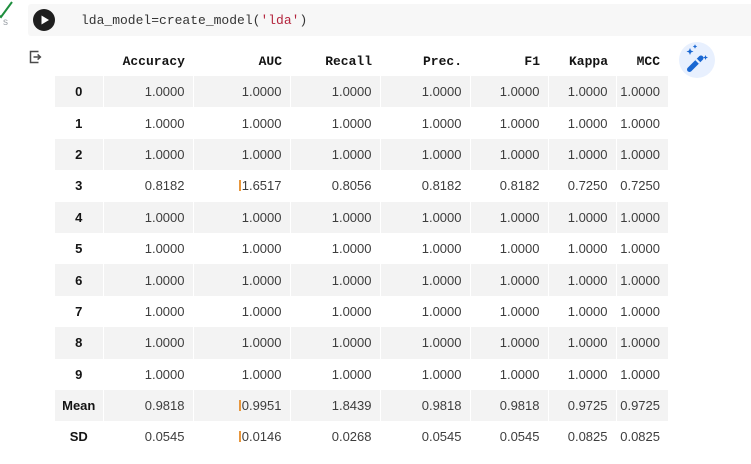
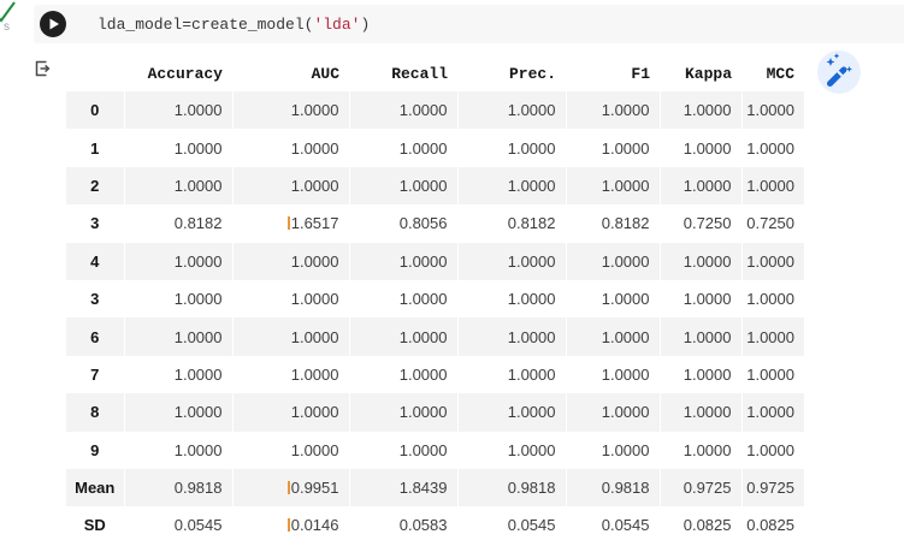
  s
  lda_model=create_model('lda')
  	Accuracy	AUC	Recall	Prec.	F1	Kappa	MCC
  0	1.0000	1.0000	1.0000	1.0000	1.0000	1.0000	1.0000
  1	1.0000	1.0000	1.0000	1.0000	1.0000	1.0000	1.0000
  2	1.0000	1.0000	1.0000	1.0000	1.0000	1.0000	1.0000
  3	0.8182	1.6517	0.8056	0.8182	0.8182	0.7250	0.7250
  4	1.0000	1.0000	1.0000	1.0000	1.0000	1.0000	1.0000
- 5	1.0000	1.0000	1.0000	1.0000	1.0000	1.0000	1.0000
+ 3	1.0000	1.0000	1.0000	1.0000	1.0000	1.0000	1.0000
  6	1.0000	1.0000	1.0000	1.0000	1.0000	1.0000	1.0000
  7	1.0000	1.0000	1.0000	1.0000	1.0000	1.0000	1.0000
  8	1.0000	1.0000	1.0000	1.0000	1.0000	1.0000	1.0000
  9	1.0000	1.0000	1.0000	1.0000	1.0000	1.0000	1.0000
  Mean	0.9818	0.9951	1.8439	0.9818	0.9818	0.9725	0.9725
- SD	0.0545	0.0146	0.0268	0.0545	0.0545	0.0825	0.0825
+ SD	0.0545	0.0146	0.0583	0.0545	0.0545	0.0825	0.0825
